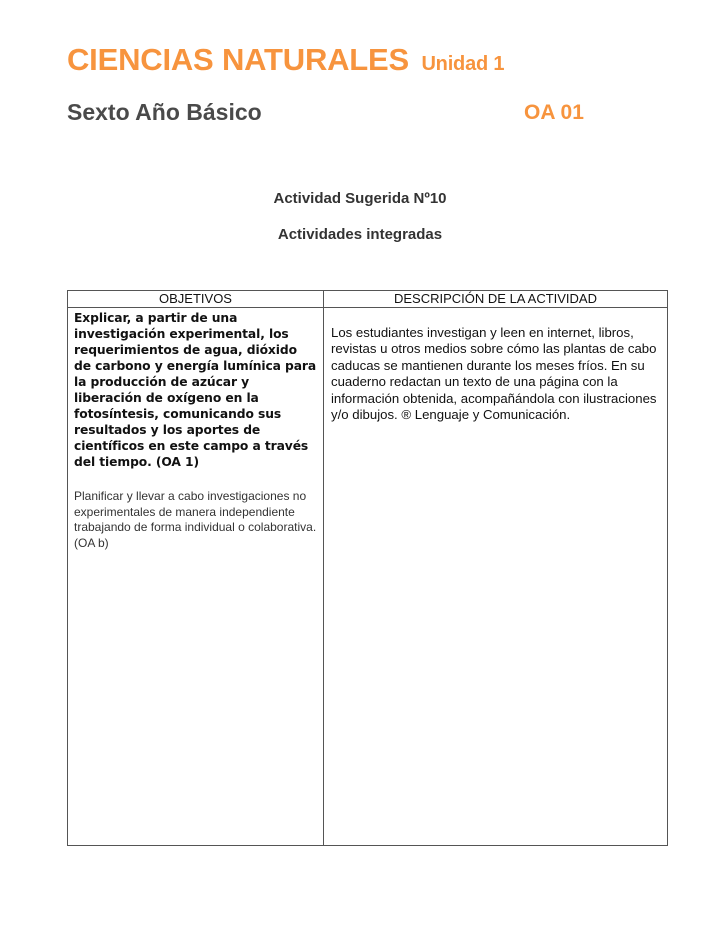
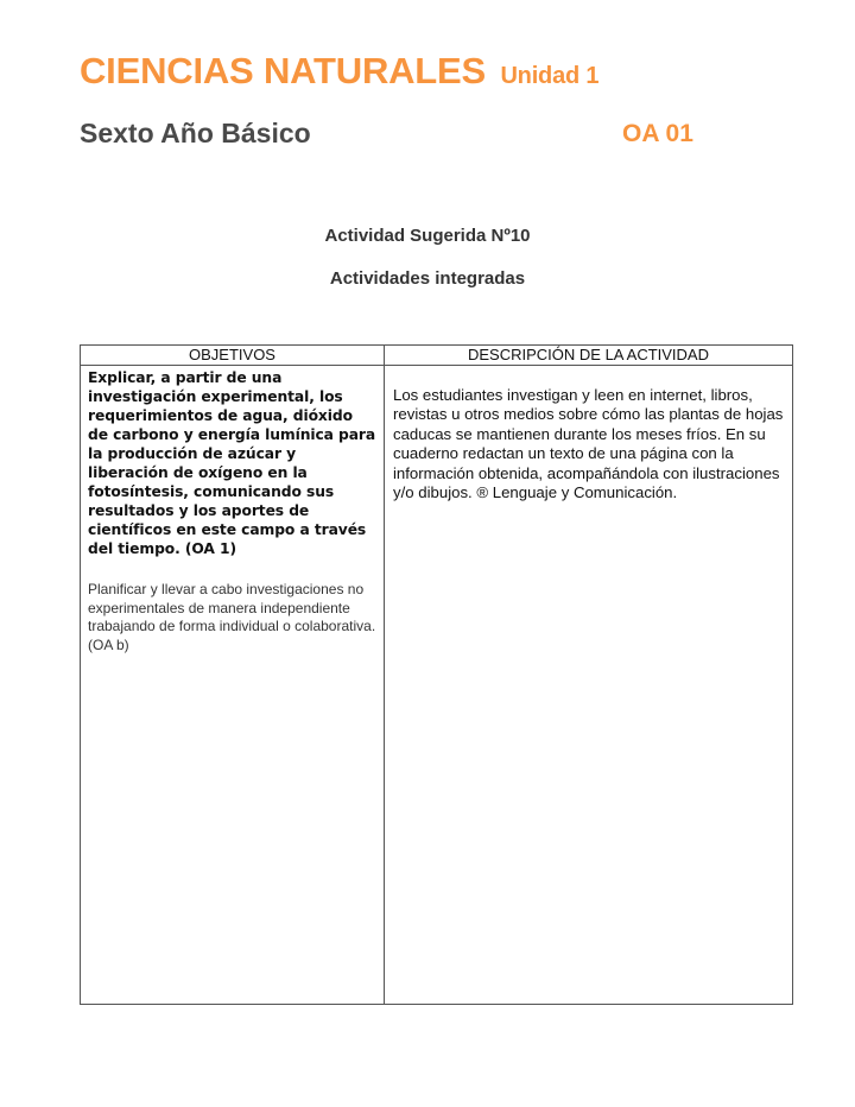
  CIENCIAS NATURALES Unidad 1
  Sexto Año Básico
  OA 01
  Actividad Sugerida Nº10
  Actividades integradas
  OBJETIVOS	DESCRIPCIÓN DE LA ACTIVIDAD
- Explicar, a partir de una investigación experimental, los requerimientos de agua, dióxido de carbono y energía lumínica para la producción de azúcar y liberación de oxígeno en la fotosíntesis, comunicando sus resultados y los aportes de científicos en este campo a través del tiempo. (OA 1) Planificar y llevar a cabo investigaciones no experimentales de manera independiente trabajando de forma individual o colaborativa. (OA b)	Los estudiantes investigan y leen en internet, libros, revistas u otros medios sobre cómo las plantas de cabo caducas se mantienen durante los meses fríos. En su cuaderno redactan un texto de una página con la información obtenida, acompañándola con ilustraciones y/o dibujos. ® Lenguaje y Comunicación.
+ Explicar, a partir de una investigación experimental, los requerimientos de agua, dióxido de carbono y energía lumínica para la producción de azúcar y liberación de oxígeno en la fotosíntesis, comunicando sus resultados y los aportes de científicos en este campo a través del tiempo. (OA 1) Planificar y llevar a cabo investigaciones no experimentales de manera independiente trabajando de forma individual o colaborativa. (OA b)	Los estudiantes investigan y leen en internet, libros, revistas u otros medios sobre cómo las plantas de hojas caducas se mantienen durante los meses fríos. En su cuaderno redactan un texto de una página con la información obtenida, acompañándola con ilustraciones y/o dibujos. ® Lenguaje y Comunicación.
